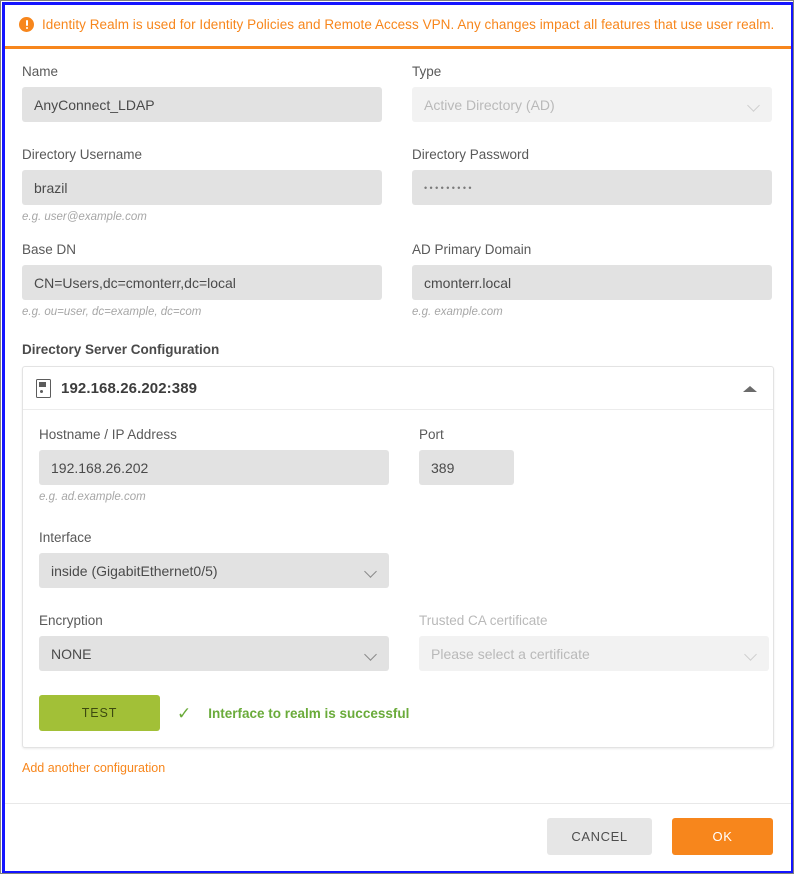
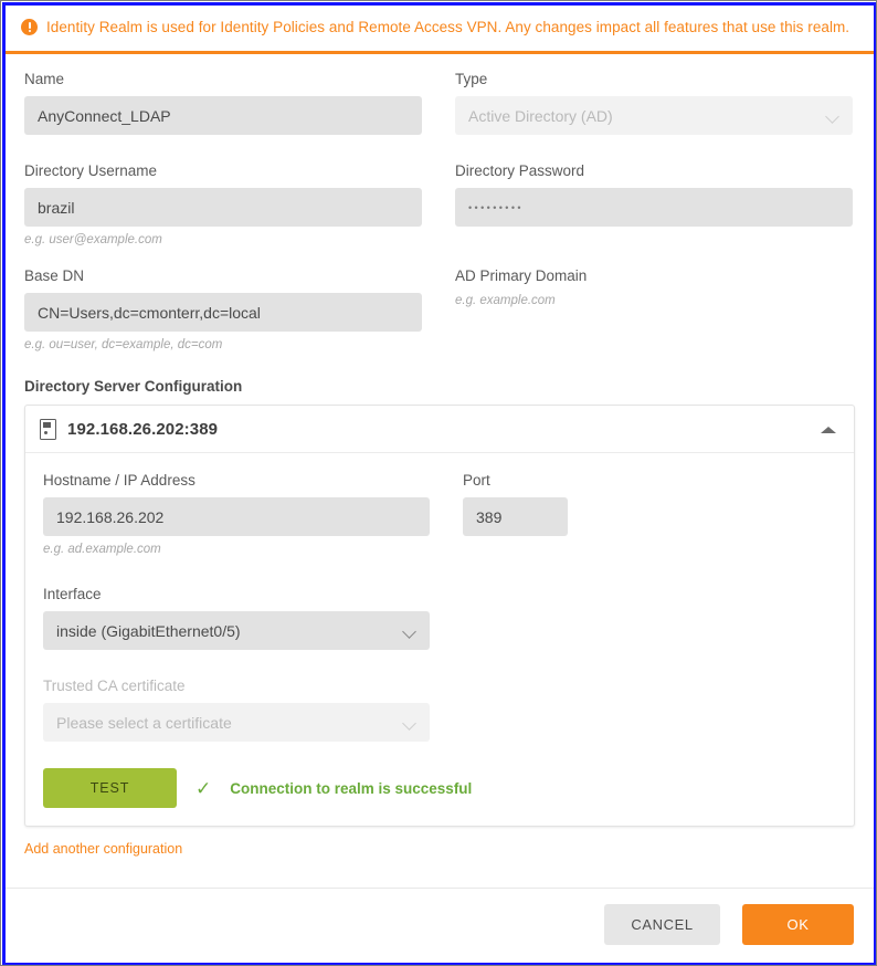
- Identity Realm is used for Identity Policies and Remote Access VPN. Any changes impact all features that use user realm.
+ Identity Realm is used for Identity Policies and Remote Access VPN. Any changes impact all features that use this realm.
  Name
  AnyConnect_LDAP
  Type
  Active Directory (AD)
  Directory Username
  brazil
  e.g. user@example.com
  Directory Password
  •••••••••
  Base DN
  CN=Users,dc=cmonterr,dc=local
  e.g. ou=user, dc=example, dc=com
  AD Primary Domain
- cmonterr.local
  e.g. example.com
  Directory Server Configuration
  192.168.26.202:389
  Hostname / IP Address
  192.168.26.202
  e.g. ad.example.com
  Port
  389
  Interface
  inside (GigabitEthernet0/5)
- Encryption
- NONE
  Trusted CA certificate
  Please select a certificate
  TEST
  ✓
- Interface to realm is successful
+ Connection to realm is successful
  Add another configuration
  CANCEL
  OK
